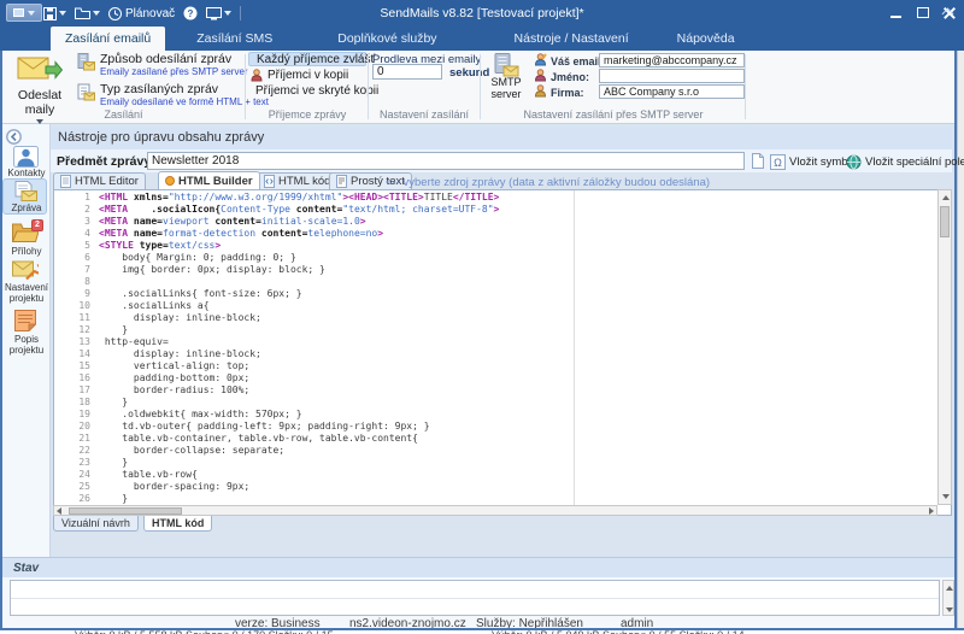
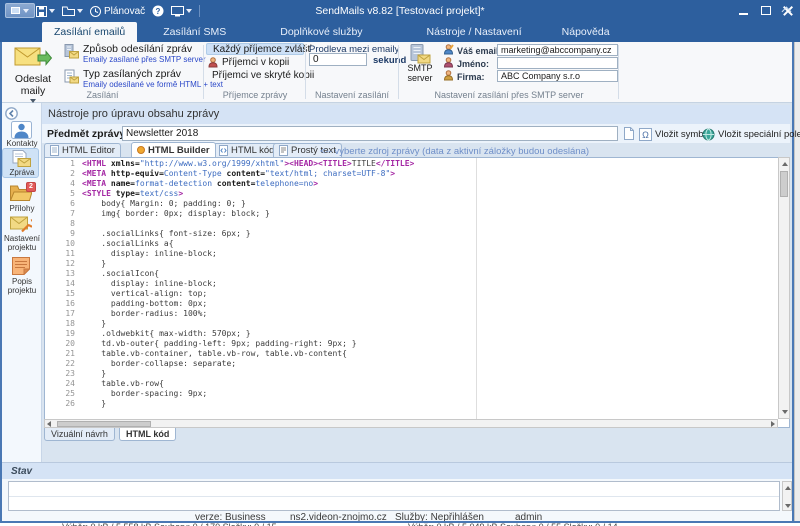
  Plánovač
  ?
  SendMails v8.82 [Testovací projekt]*
  Zasílání emailů
  Zasílání SMS
  Doplňkové služby
  Nástroje / Nastavení
  Nápověda
  Odeslat maily
  Způsob odesílání zpráv
  Emaily zasílané přes SMTP server
  Typ zasílaných zpráv
  Emaily odesílané ve formě HTML + text
  Zasílání
  Každý příjemce zvláť
  Příjemci v kopii
  Příjemci ve skryté kopii
  Příjemce zprávy
  Prodleva mezi emaily
  0
  sekud
  Nastavení zasílání
  SMTP
  server
  Váš emai
  marketing@abccompany.cz
  Jméno:
  Firma:
  ABC Company s.r.o
  Nastavení zasílání přes SMTP server
  Kontakty
  Zpráva
  Přílohy
  Nastavení
  projektu
  Popis
  projektu
  Nástroje pro úpravu obsahu zprávy
  Předmět zpráv
  Newsletter 2018
  Ω
  Vložit symb
  Vložit speciální pole
  HTML Editor
  HTML Builder
  HTML kód
  Prostý text
  <-- vyberte zdroj zprávy (data z aktivní záložky budou odeslána)
  1 <HTML xmlns="http://www.w3.org/1999/xhtml"><HEAD><TITLE>TITLE</TITLE>
- 2 <META .socialIcon{Content-Type content="text/html; charset=UTF-8">
+ 2 <META http-equiv=Content-Type content="text/html; charset=UTF-8">
- 3 <META name=viewport content=initial-scale=1.0>
  4 <META name=format-detection content=telephone=no>
  5 <STYLE type=text/css>
  6 body{ Margin: 0; padding: 0; }
  7 img{ border: 0px; display: block; }
  8
  9 .socialLinks{ font-size: 6px; }
  10 .socialLinks a{
  11 display: inline-block;
  12 }
- 13 http-equiv=
+ 13 .socialIcon{
  14 display: inline-block;
  15 vertical-align: top;
  16 padding-bottom: 0px;
  17 border-radius: 100%;
  18 }
  19 .oldwebkit{ max-width: 570px; }
  20 td.vb-outer{ padding-left: 9px; padding-right: 9px; }
  21 table.vb-container, table.vb-row, table.vb-content{
  22 border-collapse: separate;
  23 }
  24 table.vb-row{
  25 border-spacing: 9px;
  26 }
  Vizuální návrh
  HTML kód
  Stav
  verze: Business
  ns2.videon-znojmo.cz
  Služby: Nepřihlášen
  admin
